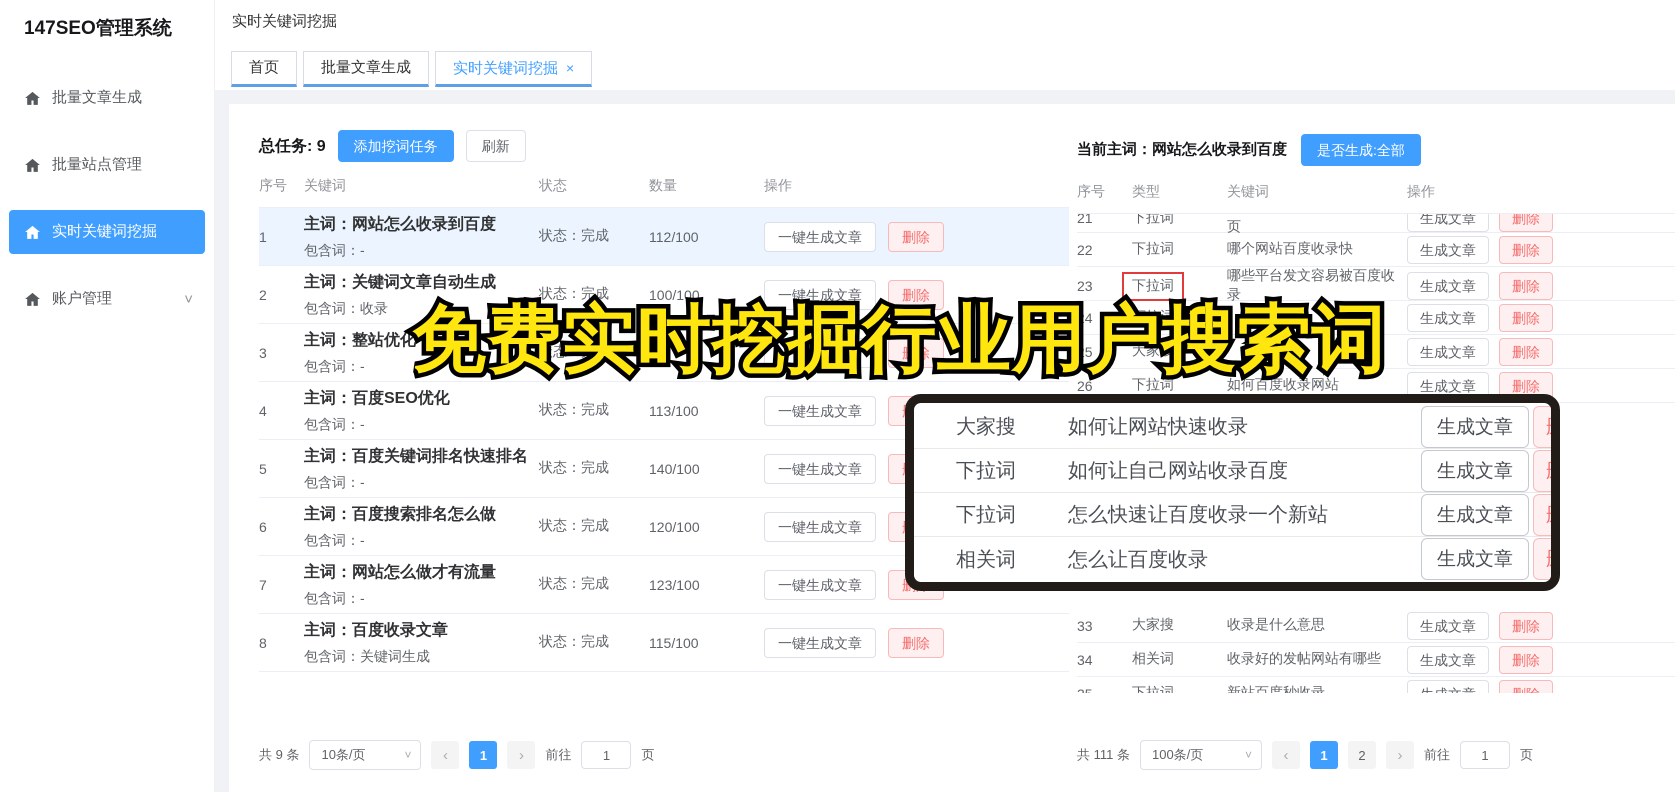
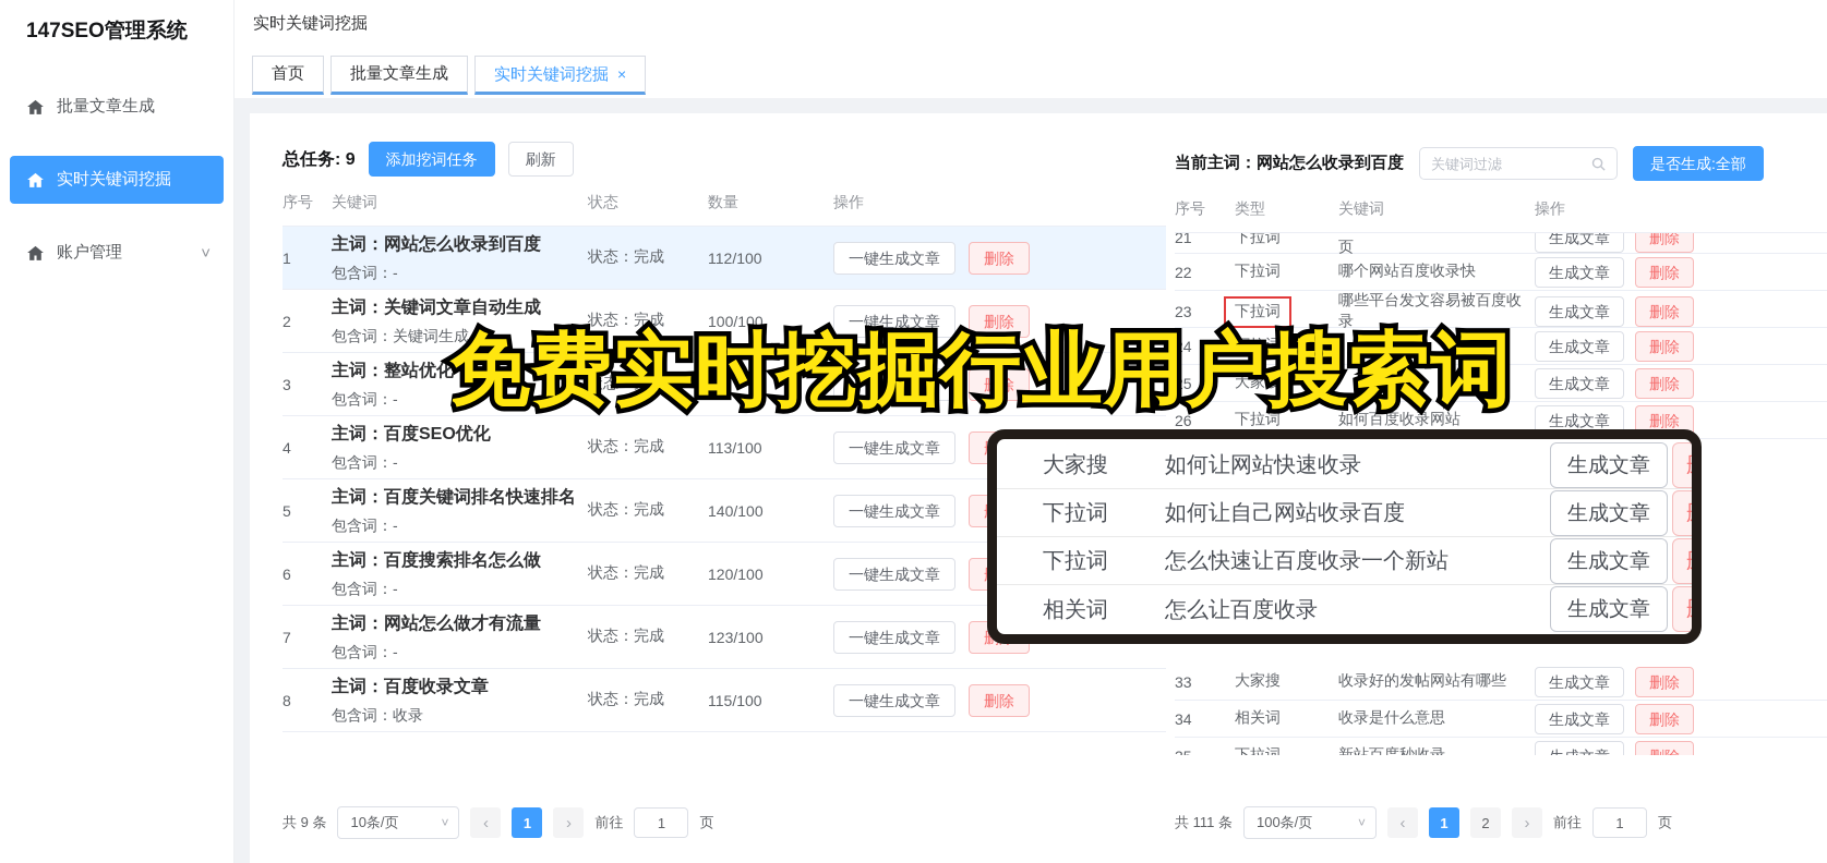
  147SEO管理系统
  批量文章生成
- 批量站点管理
  实时关键词挖掘
  账户管理
  ˅
  实时关键词挖掘
  首页
  批量文章生成
  实时关键词挖掘 ×
  总任务: 9
  添加挖词任务
  刷新
  序号
  关键词
  状态
  数量
  操作
  1
  主词：网站怎么收录到百度
  包含词：-
  状态：完成
  112/100
  一键生成文章
  删除
  2
  主词：关键词文章自动生成
- 包含词：收录
+ 包含词：关键词生成
  状态：完成
  100/100
  一键生成文章
  删除
  3
  主词：整站优化
  包含词：-
  状态：完成
  一键生成文章
  删除
  4
  主词：百度SEO优化
  包含词：-
  状态：完成
  113/100
  一键生成文章
  5
  主词：百度关键词排名快速排名
  包含词：-
  状态：完成
  140/100
  一键生成文章
  6
  主词：百度搜索排名怎么做
  包含词：-
  状态：完成
  120/100
  一键生成文章
  7
  主词：网站怎么做才有流量
  包含词：-
  状态：完成
  123/100
  一键生成文章
  8
  主词：百度收录文章
- 包含词：关键词生成
+ 包含词：收录
  状态：完成
  115/100
  一键生成文章
  删除
  共 9 条
  10条/页
  ˅
  ‹
  1
  ›
  前往
  1
  页
  当前主词：网站怎么收录到百度
+ 关键词过滤
  是否生成:全部
  序号
  类型
  关键词
  操作
  21
  下拉词
  生成文章
  删除
  22
  下拉词
  哪个网站百度收录快
  生成文章
  删除
  23
  下拉词
  哪些平台发文容易被百度收录
  生成文章
  删除
  24
  下拉词
  生成文章
  删除
  25
  大家搜
  生成文章
  删除
  26
  下拉词
  如何百度收录网站
  生成文章
  删除
  33
  大家搜
- 收录是什么意思
+ 收录好的发帖网站有哪些
  生成文章
  删除
  34
  相关词
- 收录好的发帖网站有哪些
+ 收录是什么意思
  生成文章
  删除
  下拉词
  新站百度秒收录
  共 111 条
  100条/页
  ˅
  ‹
  1
  2
  ›
  前往
  1
  页
  大家搜
  如何让网站快速收录
  生成文章
  下拉词
  如何让自己网站收录百度
  生成文章
  下拉词
  怎么快速让百度收录一个新站
  生成文章
  相关词
  怎么让百度收录
  生成文章
  免费实时挖掘行业用户搜索词
